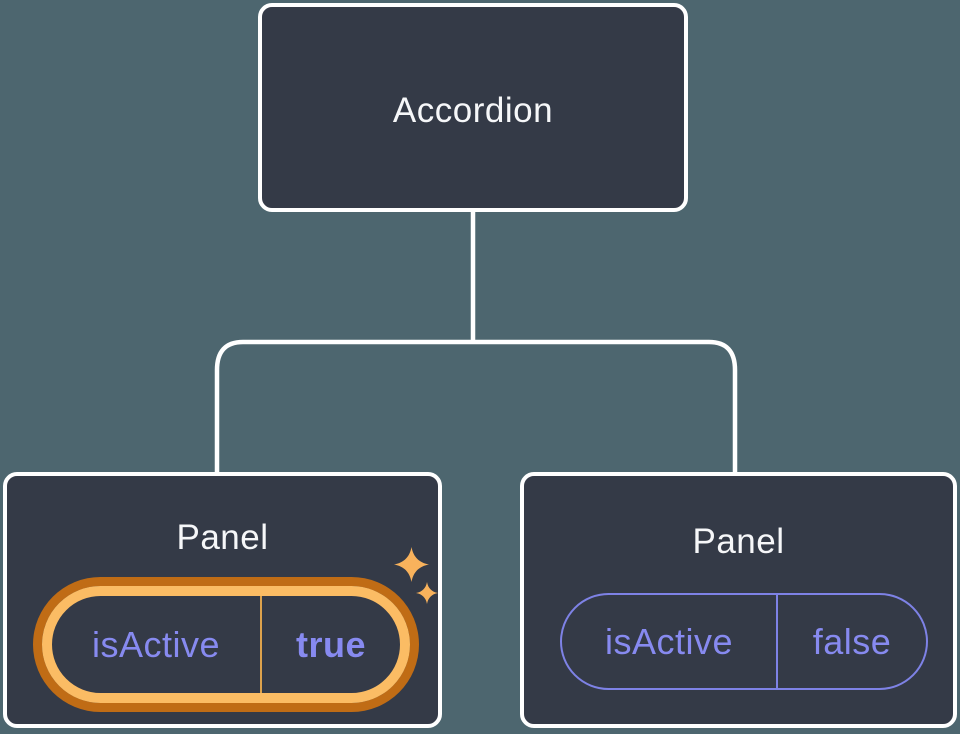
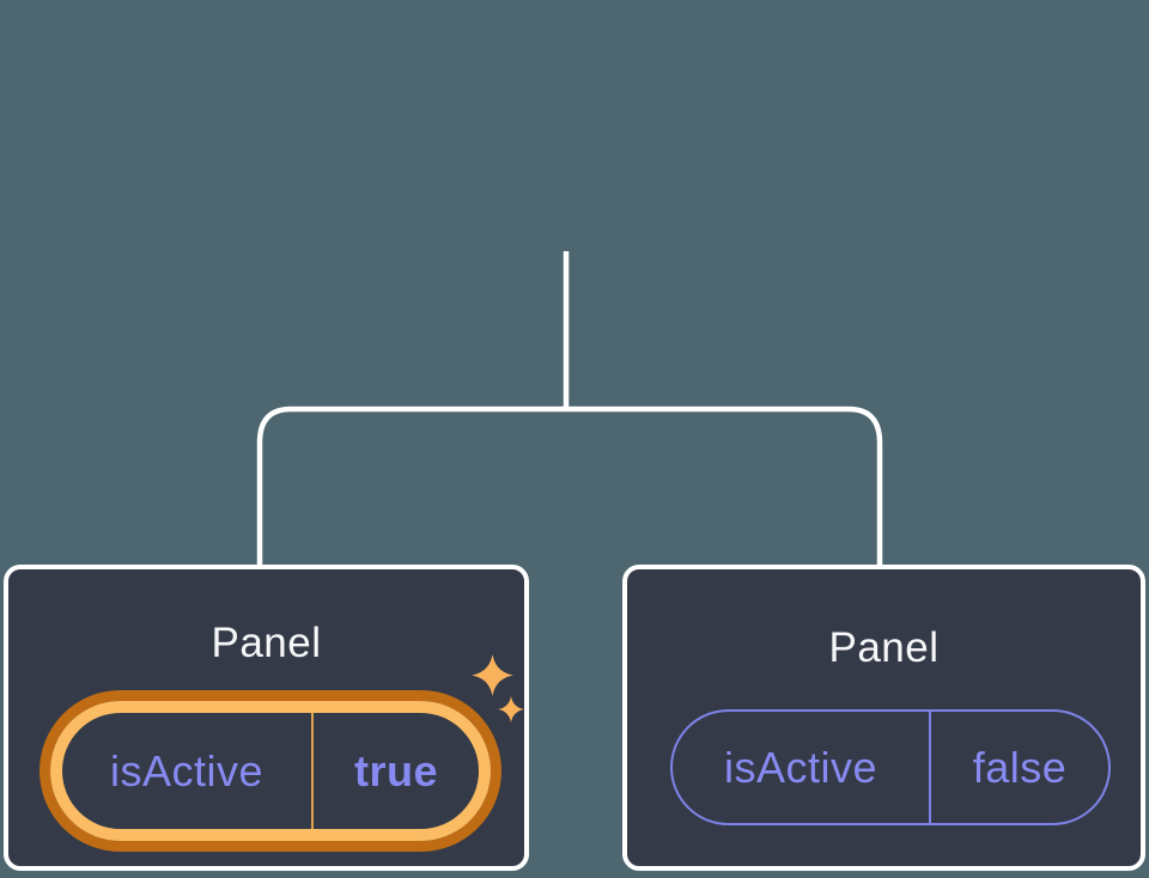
- Accordion
  Panel
  isActive
  true
  Panel
  isActive
  false
